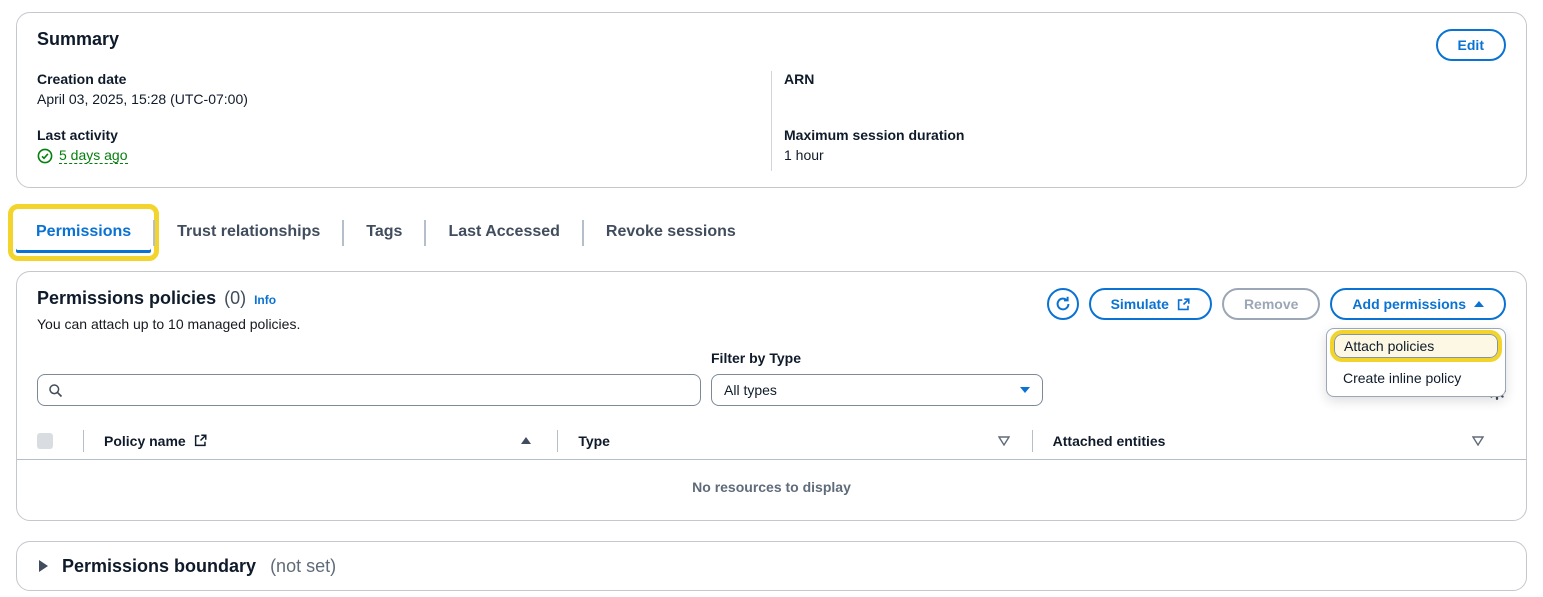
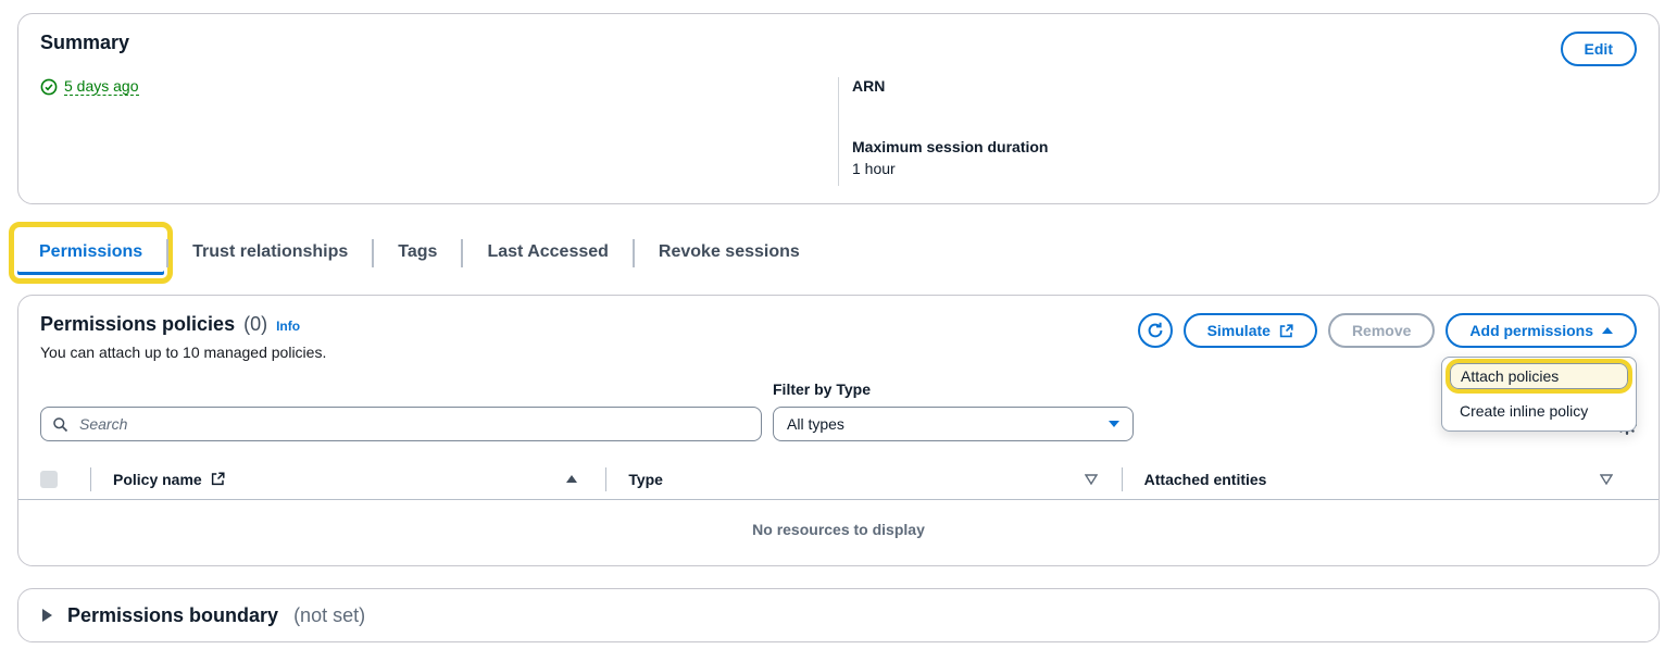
  Summary
  Edit
- Creation date
- April 03, 2025, 15:28 (UTC-07:00)
- Last activity
  5 days ago
  ARN
  Maximum session duration
  1 hour
  Permissions
  Trust relationships
  Tags
  Last Accessed
  Revoke sessions
  Permissions policies
  (0)
  Info
  You can attach up to 10 managed policies.
  Simulate
  Remove
  Add permissions
  Attach policies
  Create inline policy
+ Search
  Filter by Type
  All types
  Policy name
  Type
  Attached entities
  No resources to display
  Permissions boundary
  (not set)
